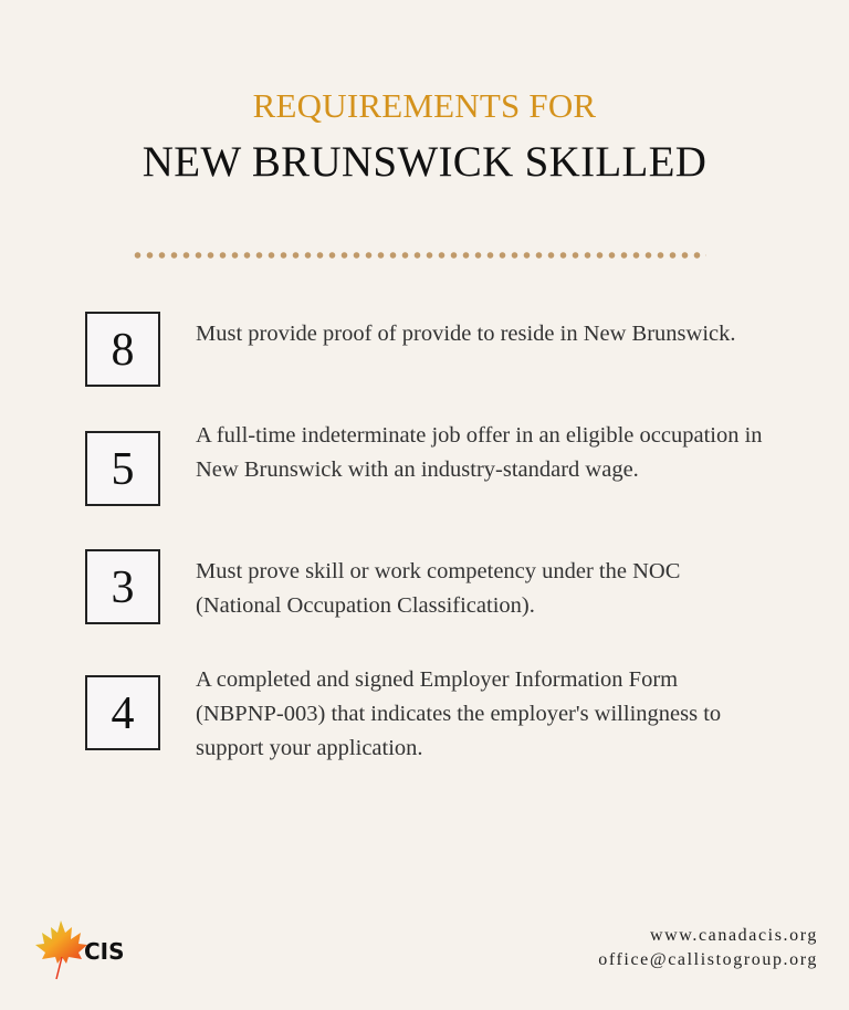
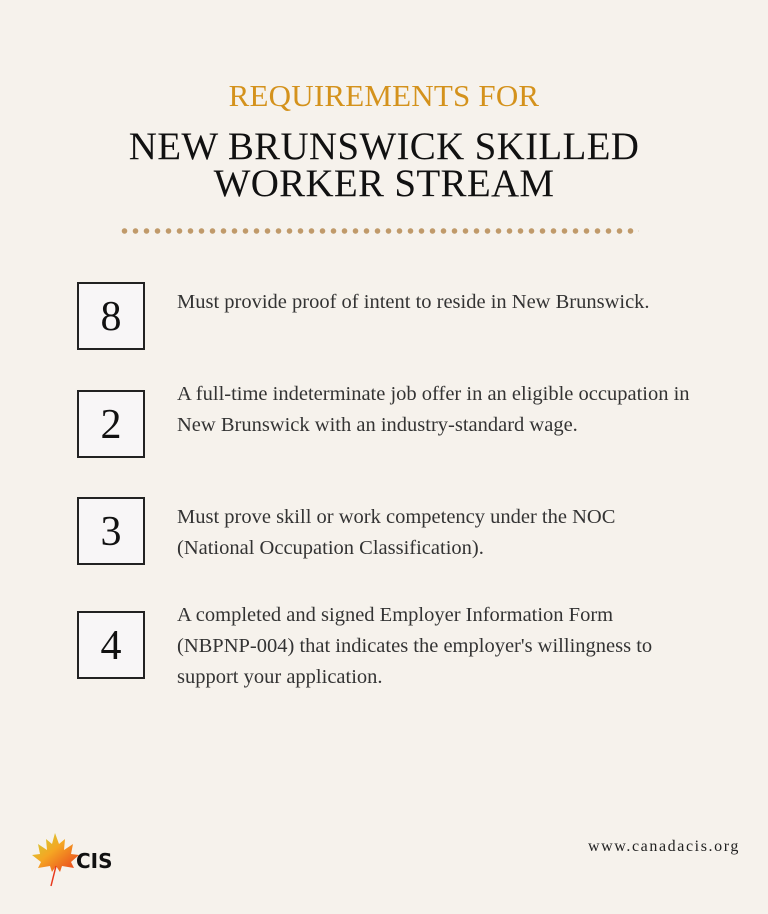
  REQUIREMENTS FOR
  NEW BRUNSWICK SKILLED
+ WORKER STREAM
  8
- Must provide proof of provide to reside in New Brunswick.
+ Must provide proof of intent to reside in New Brunswick.
- 5
+ 2
  A full-time indeterminate job offer in an eligible occupation in New Brunswick with an industry-standard wage.
  3
  Must prove skill or work competency under the NOC (National Occupation Classification).
  4
- A completed and signed Employer Information Form (NBPNP-003) that indicates the employer's willingness to support your application.
+ A completed and signed Employer Information Form (NBPNP-004) that indicates the employer's willingness to support your application.
  CIS
  www.canadacis.org
- office@callistogroup.org
